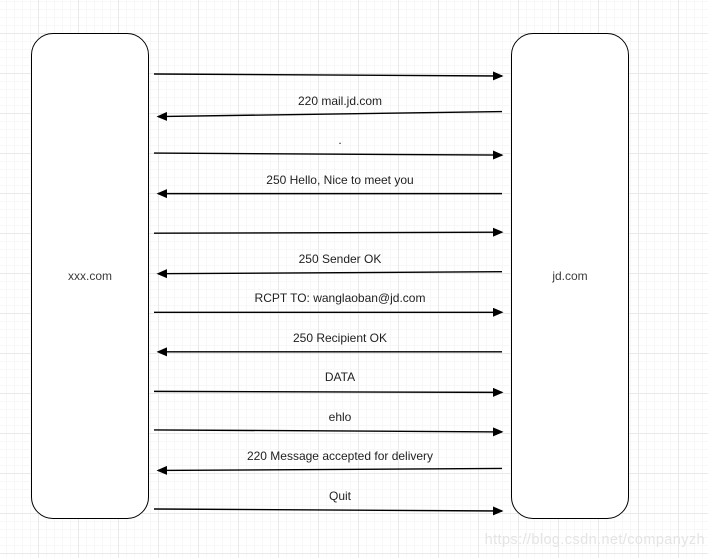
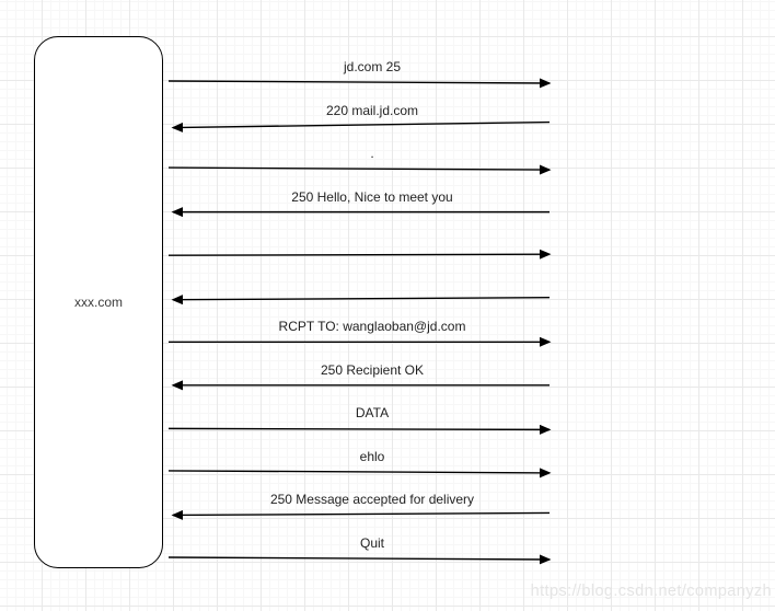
  xxx.com
- jd.com
  https://blog.csdn.net/companyzh
+ jd.com 25
  220 mail.jd.com
  .
  250 Hello, Nice to meet you
- 250 Sender OK
  RCPT TO: wanglaoban@jd.com
  250 Recipient OK
  DATA
  ehlo
- 220 Message accepted for delivery
+ 250 Message accepted for delivery
  Quit
